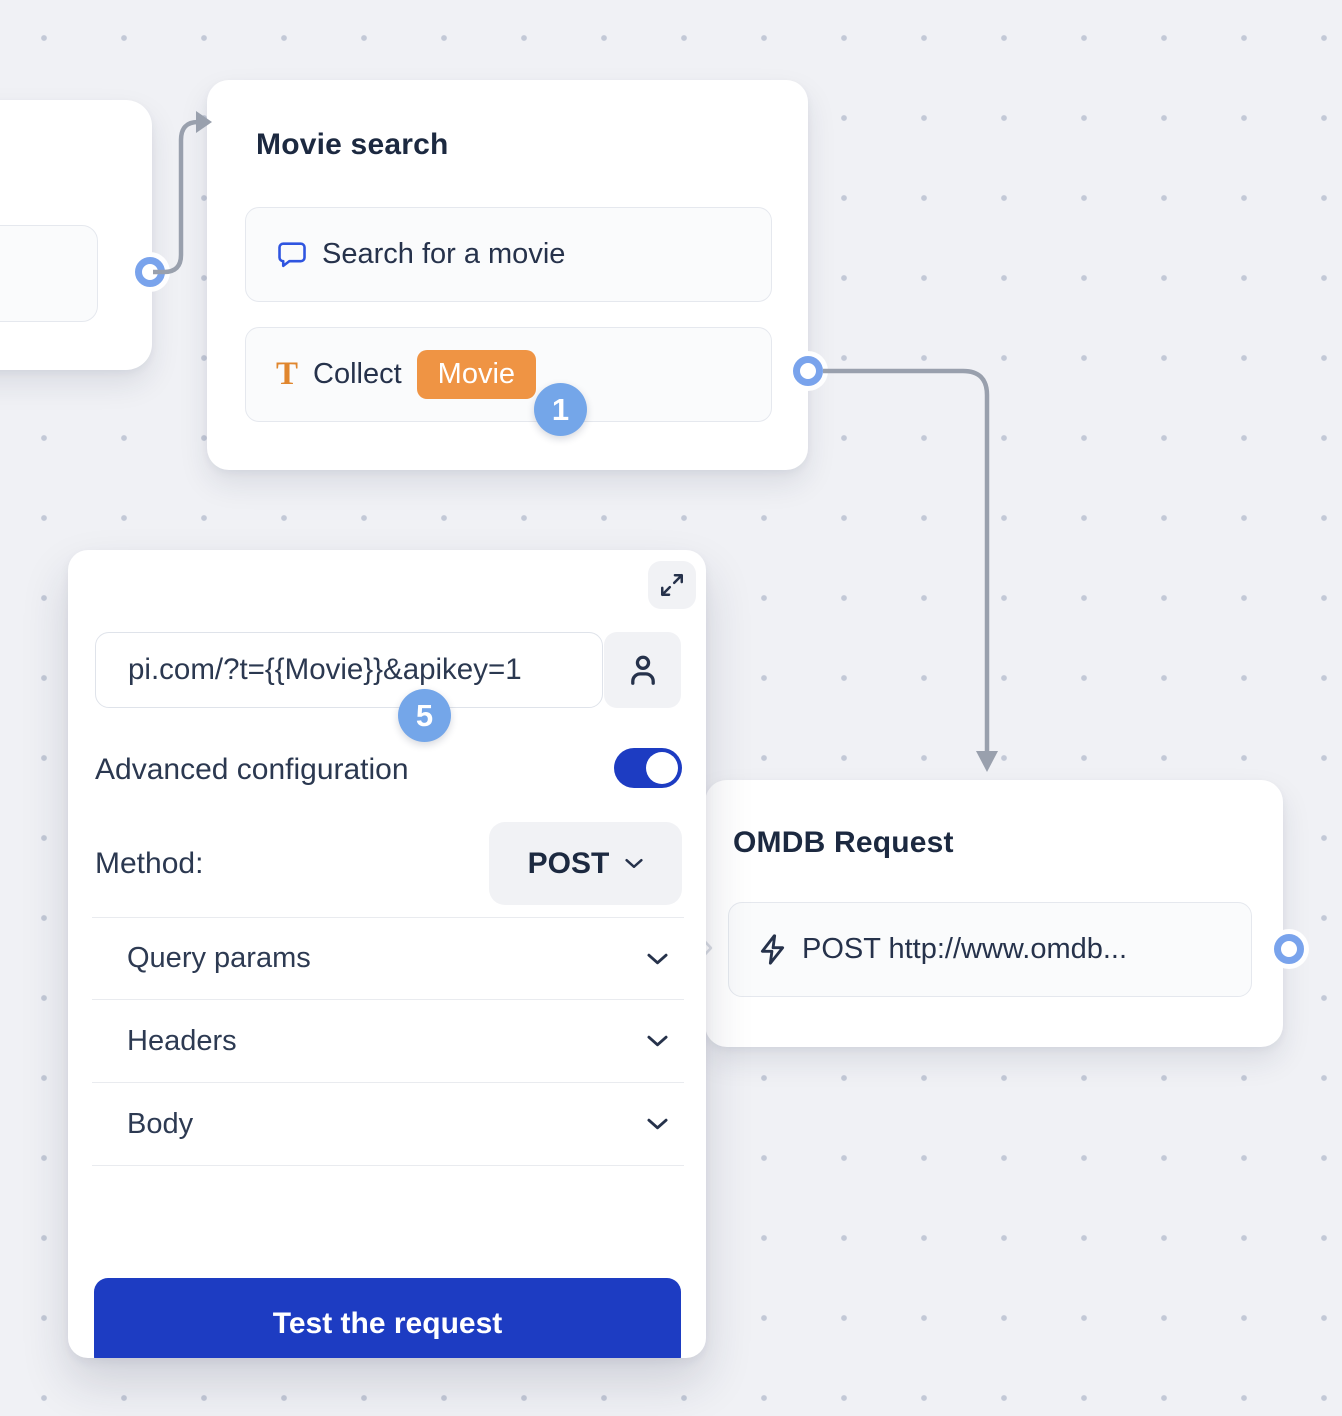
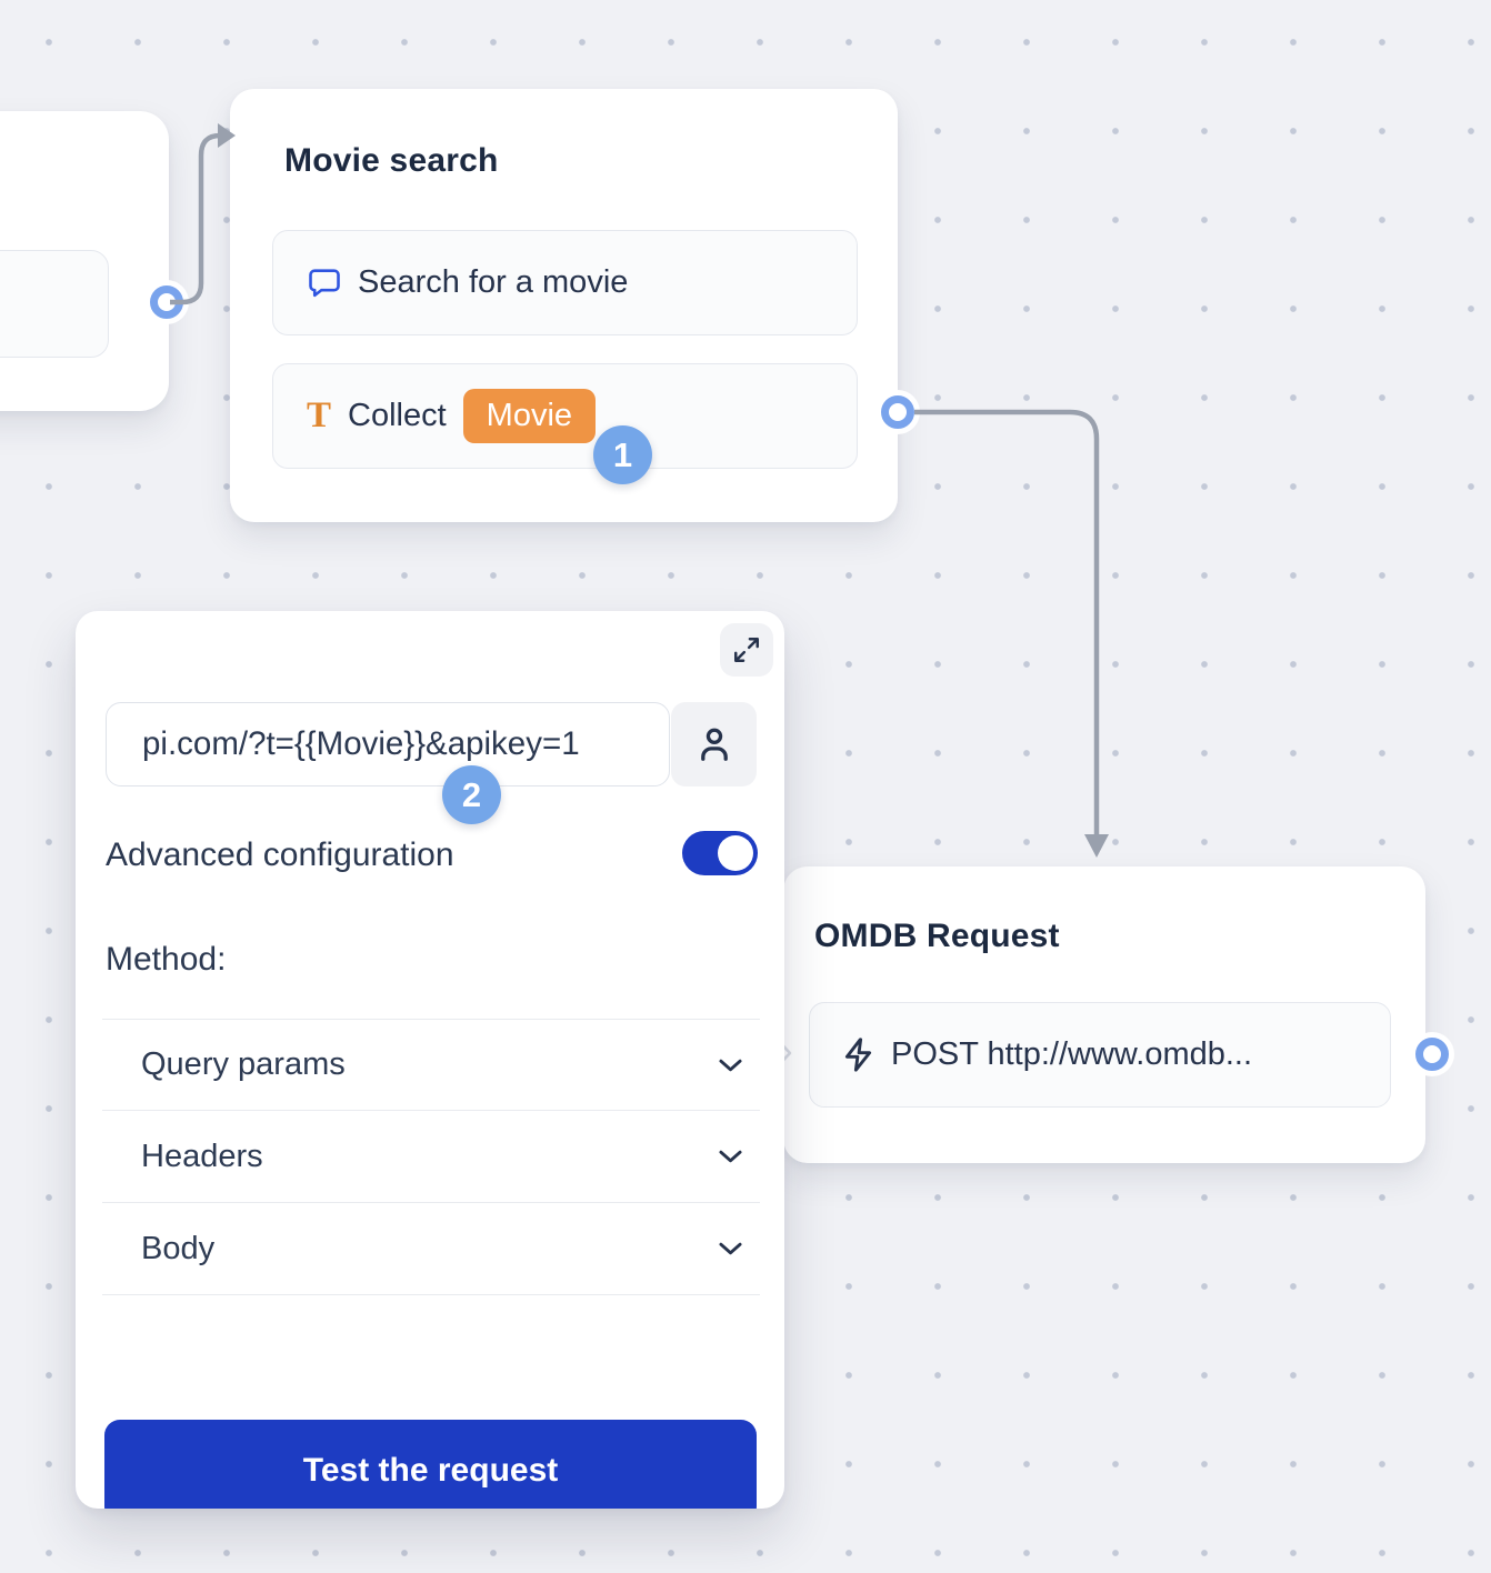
  Movie search
  Search for a movie
  T
  Collect
  Movie
  1
  OMDB Request
  POST http://www.omdb...
  pi.com/?t={{Movie}}&apikey=1
- 5
+ 2
  Advanced configuration
  Method:
- POST
  Query params
  Headers
  Body
  Test the request
